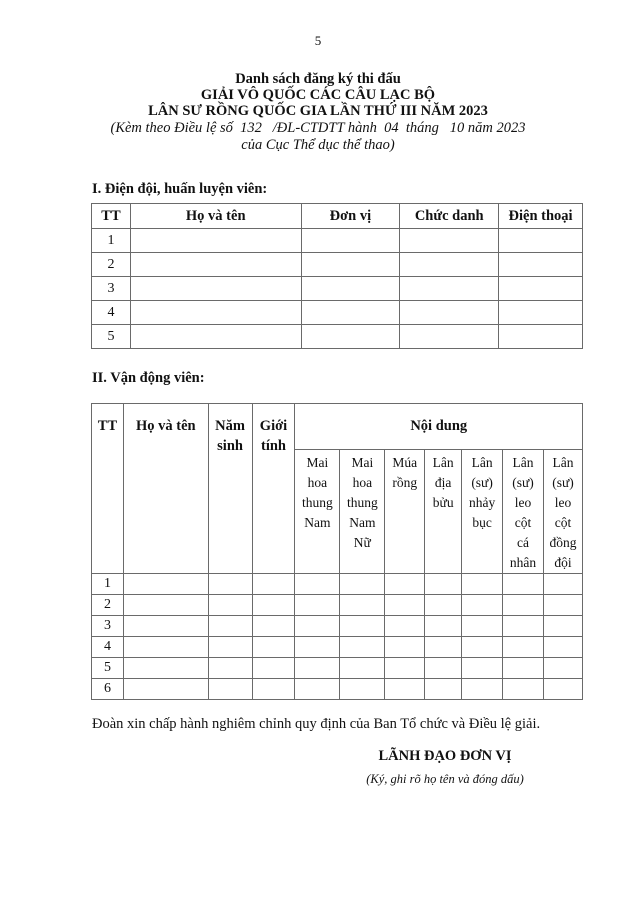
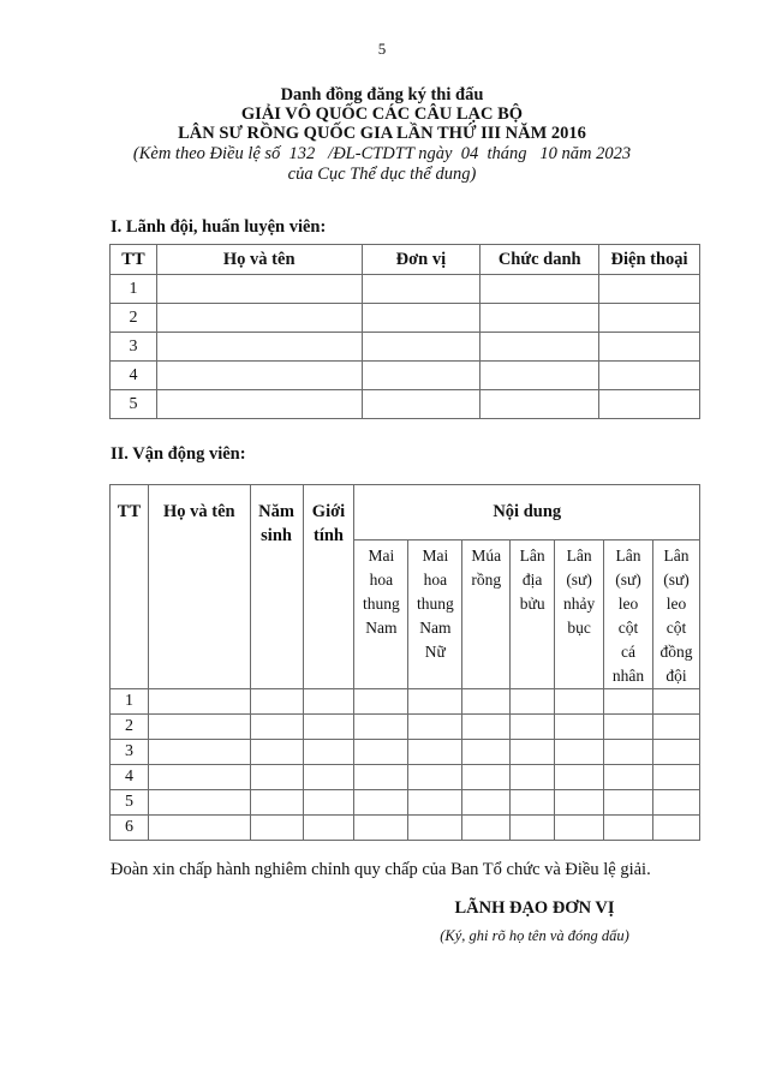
  5
- Danh sách đăng ký thi đấu
+ Danh đồng đăng ký thi đấu
  GIẢI VÔ QUỐC CÁC CÂU LẠC BỘ
- LÂN SƯ RỒNG QUỐC GIA LẦN THỨ III NĂM 2023
+ LÂN SƯ RỒNG QUỐC GIA LẦN THỨ III NĂM 2016
- (Kèm theo Điều lệ số 132 /ĐL-CTDTT hành 04 tháng 10 năm 2023
+ (Kèm theo Điều lệ số 132 /ĐL-CTDTT ngày 04 tháng 10 năm 2023
- của Cục Thể dục thể thao)
+ của Cục Thể dục thể dung)
- I. Điện đội, huấn luyện viên:
+ I. Lãnh đội, huấn luyện viên:
  TT	Họ và tên	Đơn vị	Chức danh	Điện thoại
  1
  2
  3
  4
  5
  II. Vận động viên:
  TT	Họ và tên	Năm sinh	Giới tính	Nội dung
  MaihoathungNam	MaihoathungNamNữ	Múarồng	Lânđịabửu	Lân(sư)nhảybục	Lân(sư)leocộtcánhân	Lân(sư)leocộtđồngđội
  1
  2
  3
  4
  5
  6
- Đoàn xin chấp hành nghiêm chỉnh quy định của Ban Tổ chức và Điều lệ giải.
+ Đoàn xin chấp hành nghiêm chỉnh quy chấp của Ban Tổ chức và Điều lệ giải.
  LÃNH ĐẠO ĐƠN VỊ
  (Ký, ghi rõ họ tên và đóng dấu)
